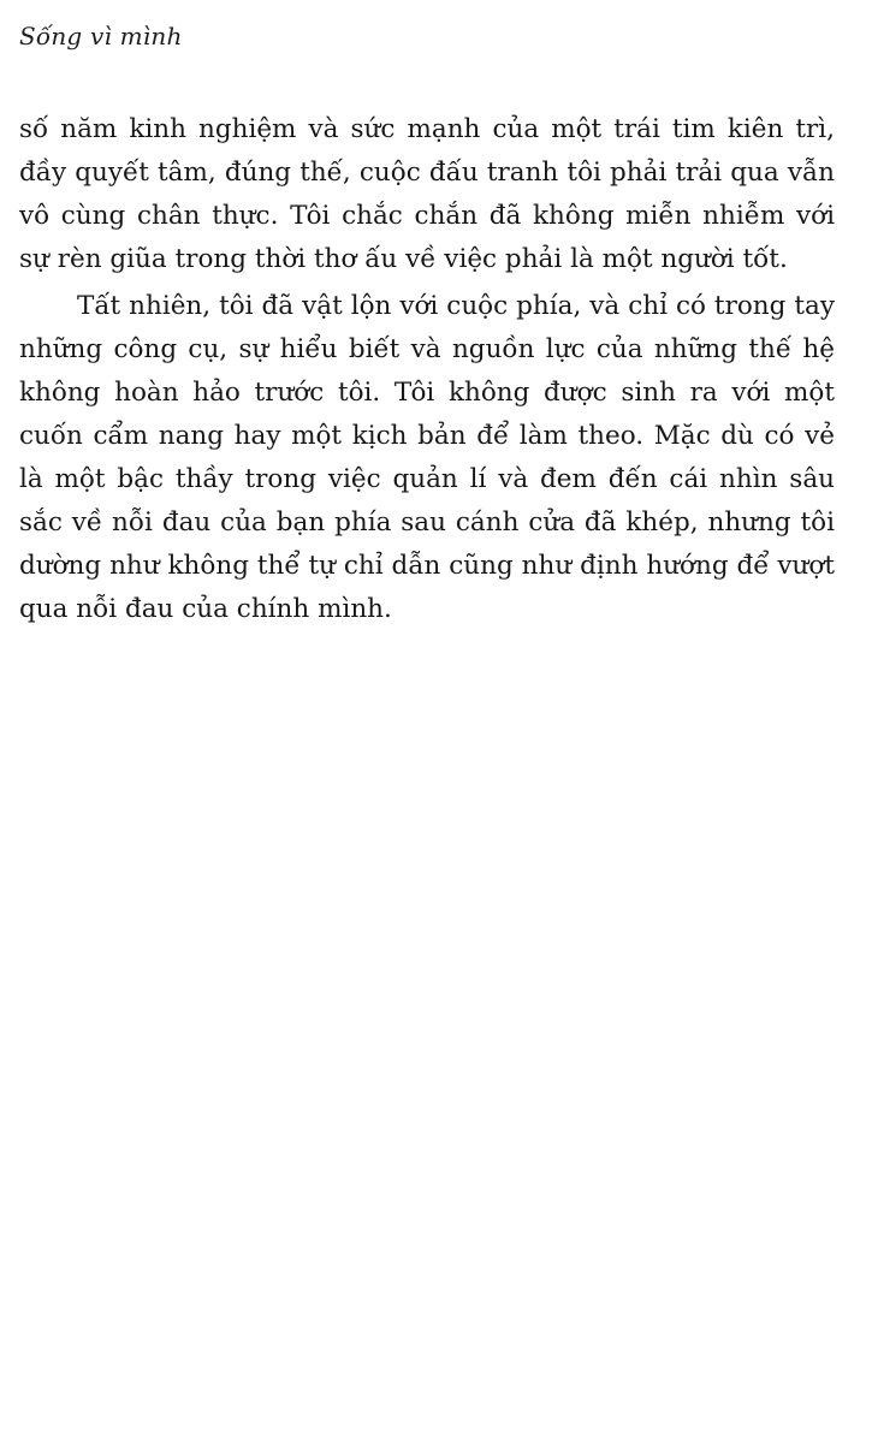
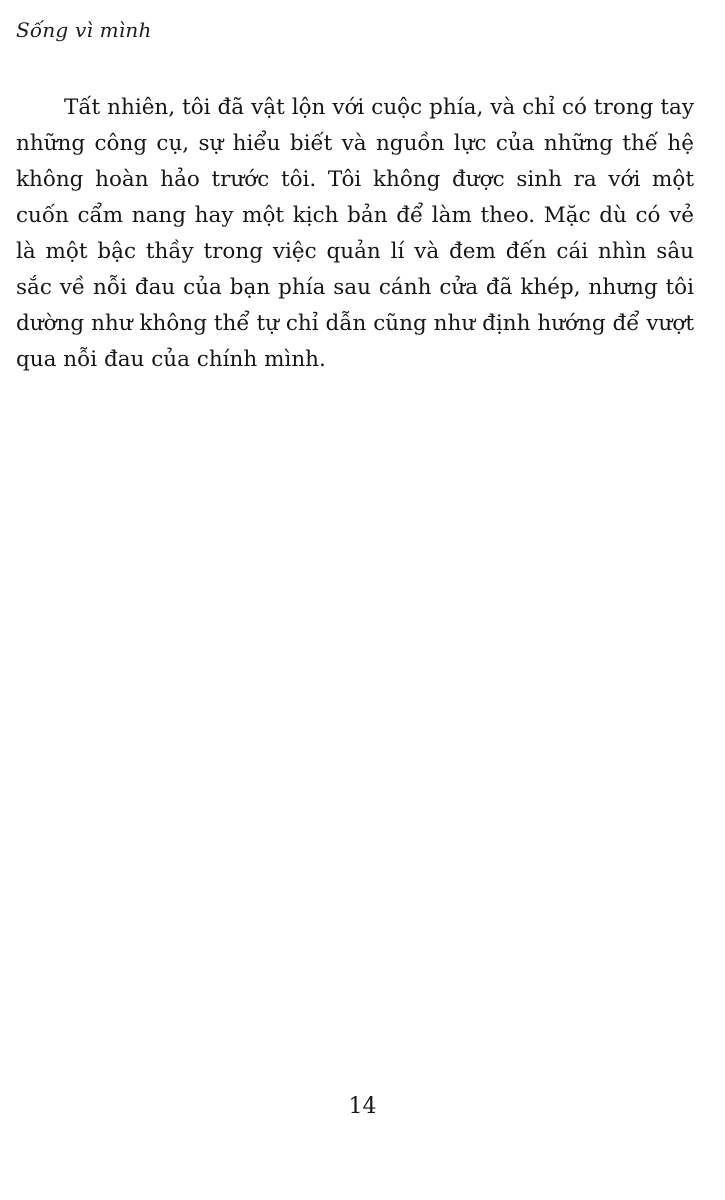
  Sống vì mình
- số năm kinh nghiệm và sức mạnh của một trái tim kiên trì, đầy quyết tâm, đúng thế, cuộc đấu tranh tôi phải trải qua vẫn vô cùng chân thực. Tôi chắc chắn đã không miễn nhiễm với sự rèn giũa trong thời thơ ấu về việc phải là một người tốt.
  Tất nhiên, tôi đã vật lộn với cuộc phía, và chỉ có trong tay những công cụ, sự hiểu biết và nguồn lực của những thế hệ không hoàn hảo trước tôi. Tôi không được sinh ra với một cuốn cẩm nang hay một kịch bản để làm theo. Mặc dù có vẻ là một bậc thầy trong việc quản lí và đem đến cái nhìn sâu sắc về nỗi đau của bạn phía sau cánh cửa đã khép, nhưng tôi dường như không thể tự chỉ dẫn cũng như định hướng để vượt qua nỗi đau của chính mình.
+ 14
